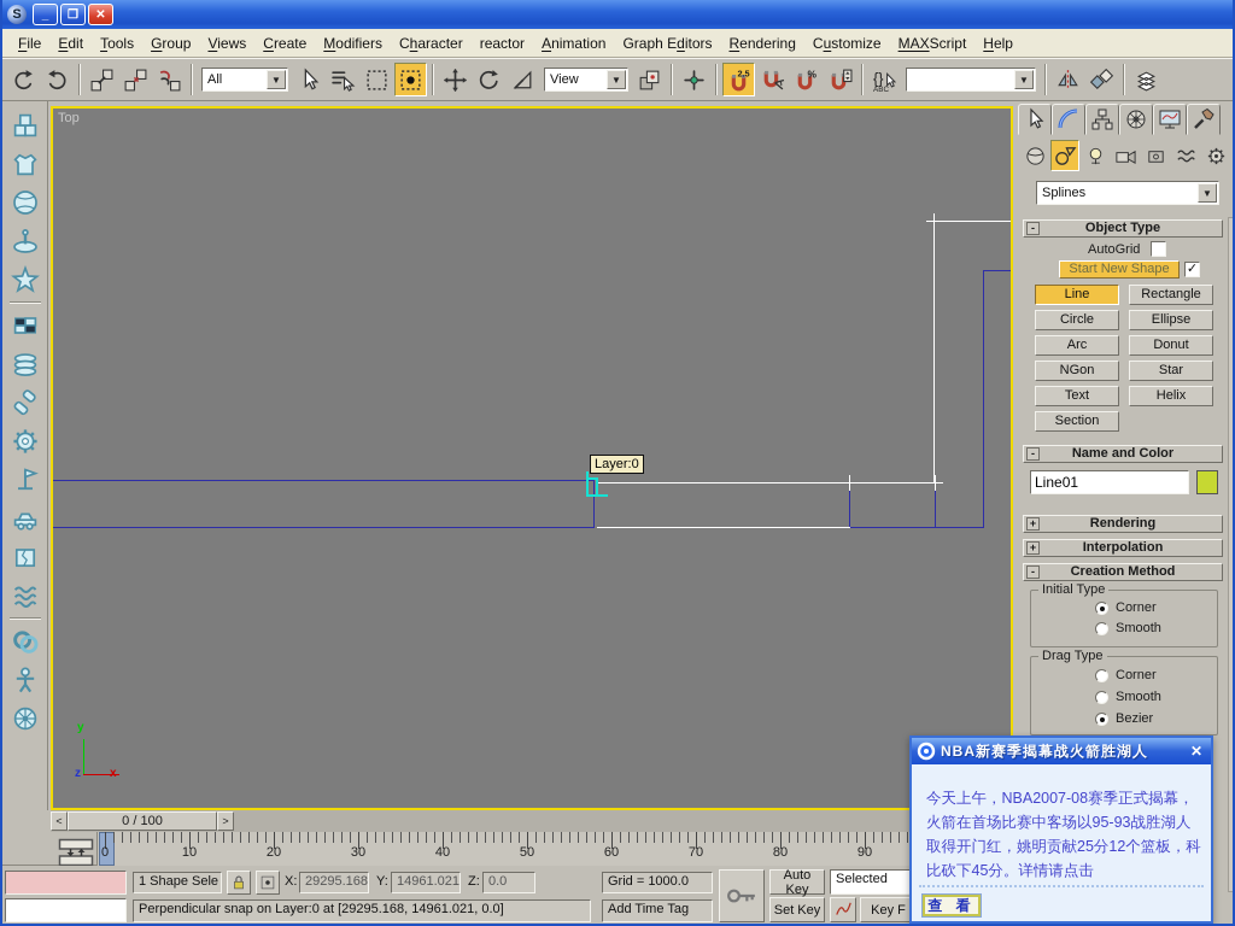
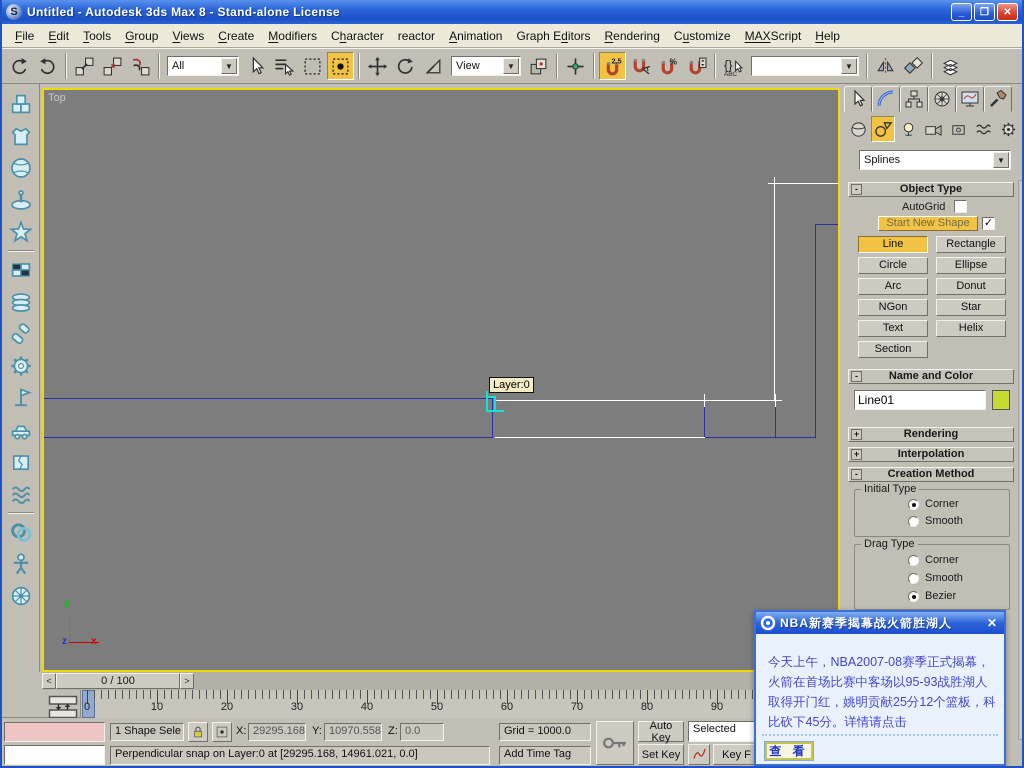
  S
+ Untitled - Autodesk 3ds Max 8 - Stand-alone License
  _
  ❐
  ✕
  File
  Edit
  Tools
  Group
  Views
  Create
  Modifiers
  Character
  reactor
  Animation
  Graph Editors
  Rendering
  Customize
  MAXScript
  Help
  All
  ▼
  View
  ▼
  2.5
  %
  {}
  ▼
  Top
  Layer:0
  y
  x
  z
  Splines
  ▼
  -
  Object Type
  AutoGrid
  Start New Shape
  ✓
  Line
  Rectangle
  Circle
  Ellipse
  Arc
  Donut
  NGon
  Star
  Text
  Helix
  Section
  -
  Name and Color
  Line01
  +
  Rendering
  +
  Interpolation
  -
  Creation Method
  Initial Type
  Drag Type
  Corner
  Smooth
  Corner
  Smooth
  Bezier
  <
  0 / 100
  >
  0
  10
  20
  30
  40
  50
  60
  70
  80
  90
  1 Shape Sele
  X:
  29295.168
  Y:
- 14961.021
+ 10970.558
  Z:
  0.0
  Grid = 1000.0
  Auto Key
  Set Key
  Selected
  Key F
  Perpendicular snap on Layer:0 at [29295.168, 14961.021, 0.0]
  Add Time Tag
  NBA新赛季揭幕战火箭胜湖人
  ✕
  今天上午，NBA2007-08赛季正式揭幕，火箭在首场比赛中客场以95-93战胜湖人取得开门红，姚明贡献25分12个篮板，科比砍下45分。详情请点击
  查 看
